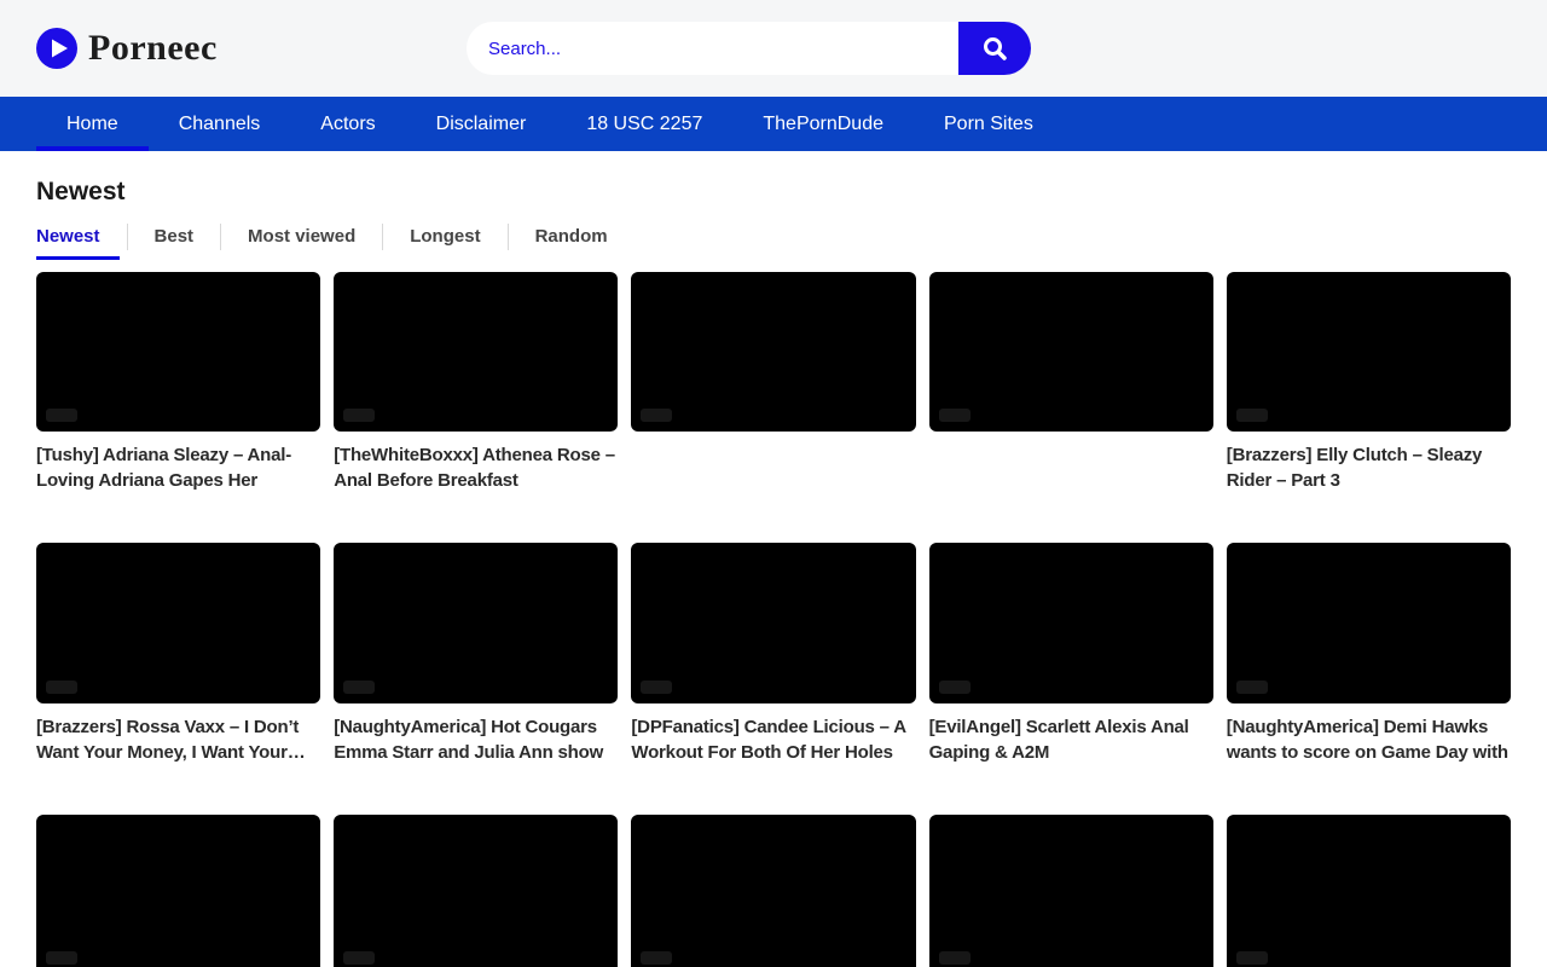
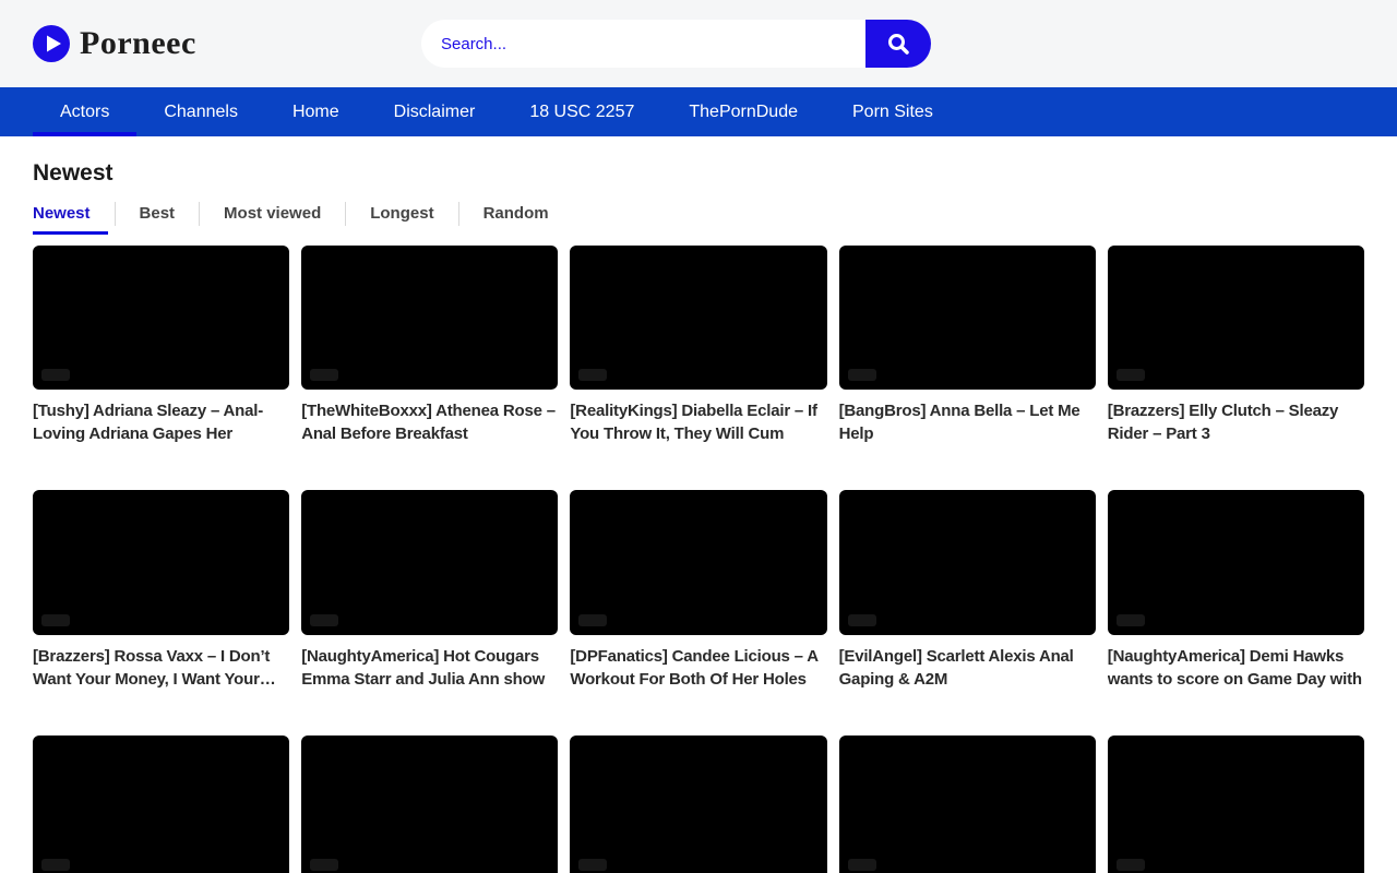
  Porneec
  Search...
- Home
+ Actors
  Channels
- Actors
+ Home
  Disclaimer
  18 USC 2257
  ThePornDude
  Porn Sites
  Newest
  Newest
  Best
  Most viewed
  Longest
  Random
  [Tushy] Adriana Sleazy – Anal-Loving Adriana Gapes Her
  [TheWhiteBoxxx] Athenea Rose – Anal Before Breakfast
+ [RealityKings] Diabella Eclair – If You Throw It, They Will Cum
+ [BangBros] Anna Bella – Let Me Help
  [Brazzers] Elly Clutch – Sleazy Rider – Part 3
  [Brazzers] Rossa Vaxx – I Don’t Want Your Money, I Want Your
  [NaughtyAmerica] Hot Cougars Emma Starr and Julia Ann show
  [DPFanatics] Candee Licious – A Workout For Both Of Her Holes
  [EvilAngel] Scarlett Alexis Anal Gaping & A2M
  [NaughtyAmerica] Demi Hawks wants to score on Game Day with
